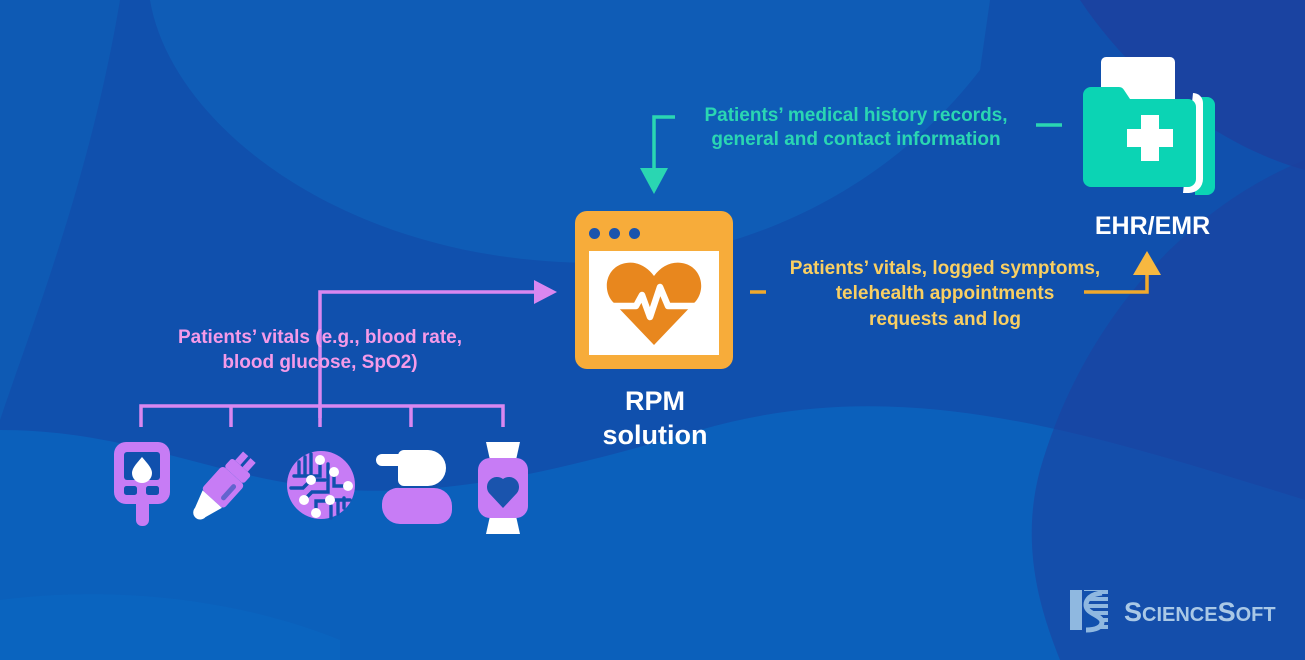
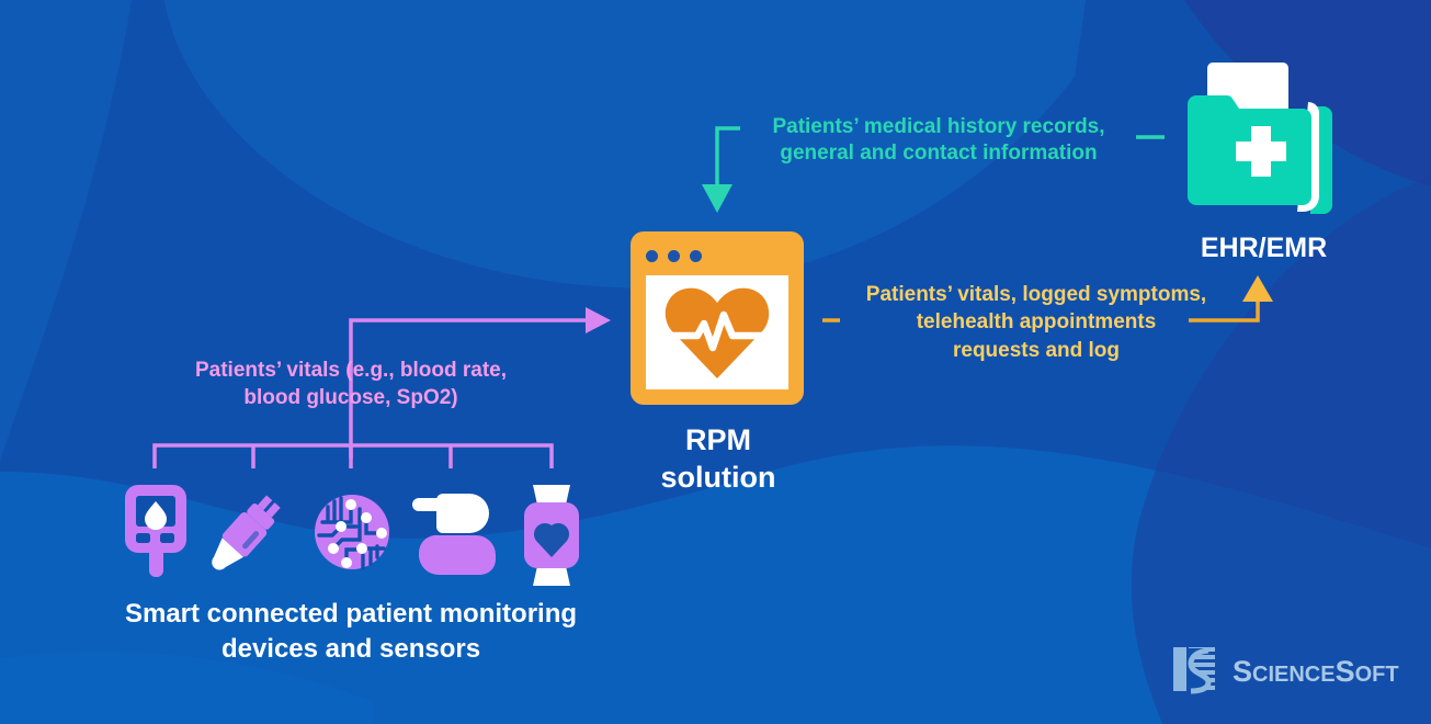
  Patients’ medical history records,
  general and contact information
  Patients’ vitals, logged symptoms,
  telehealth appointments
  requests and log
  Patients’ vitals (e.g., blood rate,
  blood glucose, SpO2)
  RPM
  solution
  EHR/EMR
+ Smart connected patient monitoring
+ devices and sensors
  SCIENCESOFT
